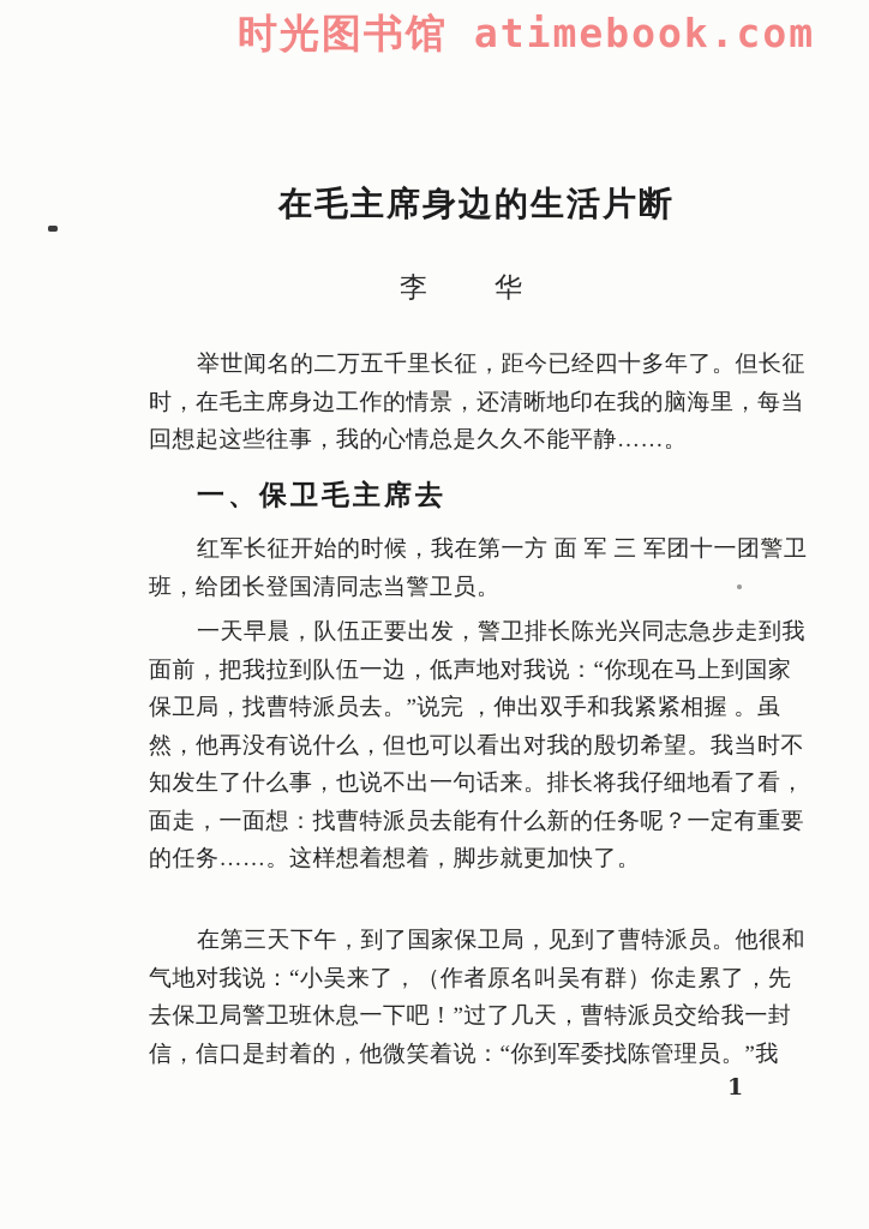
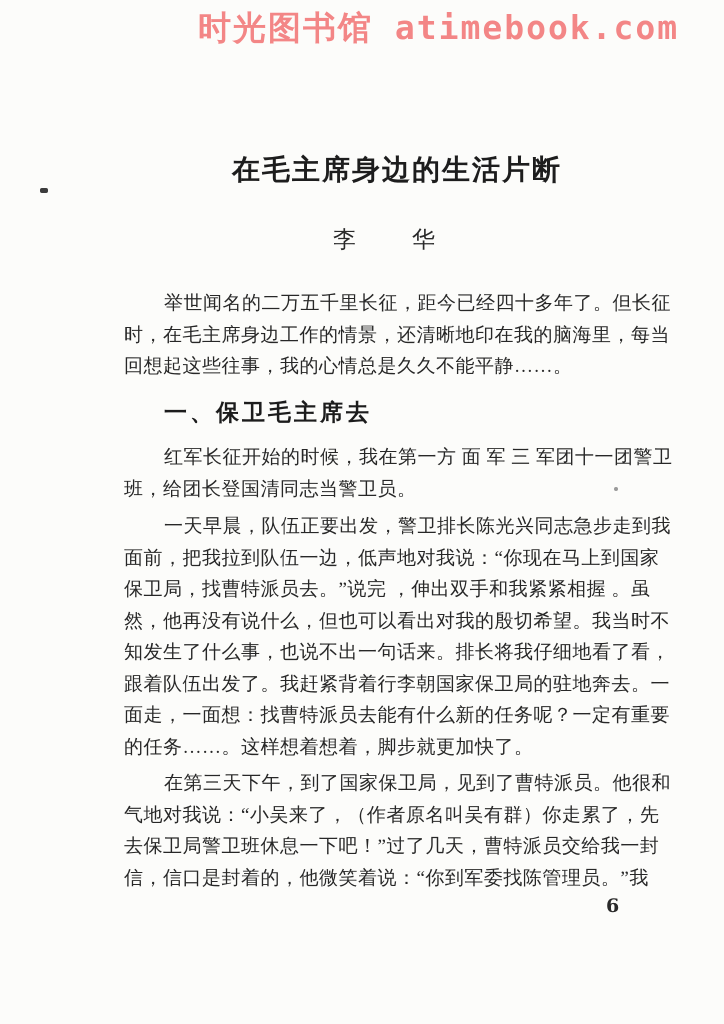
  时光图书馆 atimebook.com
  在毛主席身边的生活片断
  李 华
  举世闻名的二万五千里长征，距今已经四十多年了。但长征
  时，在毛主席身边工作的情景，还清晰地印在我的脑海里，每当
  回想起这些往事，我的心情总是久久不能平静……。
  红军长征开始的时候，我在第一方 面 军 三 军团十一团警卫
  班，给团长登国清同志当警卫员。
  一天早晨，队伍正要出发，警卫排长陈光兴同志急步走到我
  面前，把我拉到队伍一边，低声地对我说：“你现在马上到国家
  保卫局，找曹特派员去。”说完 ，伸出双手和我紧紧相握 。虽
  然，他再没有说什么，但也可以看出对我的殷切希望。我当时不
  知发生了什么事，也说不出一句话来。排长将我仔细地看了看，
+ 跟着队伍出发了。我赶紧背着行李朝国家保卫局的驻地奔去。一
  面走，一面想：找曹特派员去能有什么新的任务呢？一定有重要
  的任务……。这样想着想着，脚步就更加快了。
  在第三天下午，到了国家保卫局，见到了曹特派员。他很和
  气地对我说：“小吴来了，（作者原名叫吴有群）你走累了，先
  去保卫局警卫班休息一下吧！”过了几天，曹特派员交给我一封
  信，信口是封着的，他微笑着说：“你到军委找陈管理员。”我
  一、保卫毛主席去
- 1
+ 6
